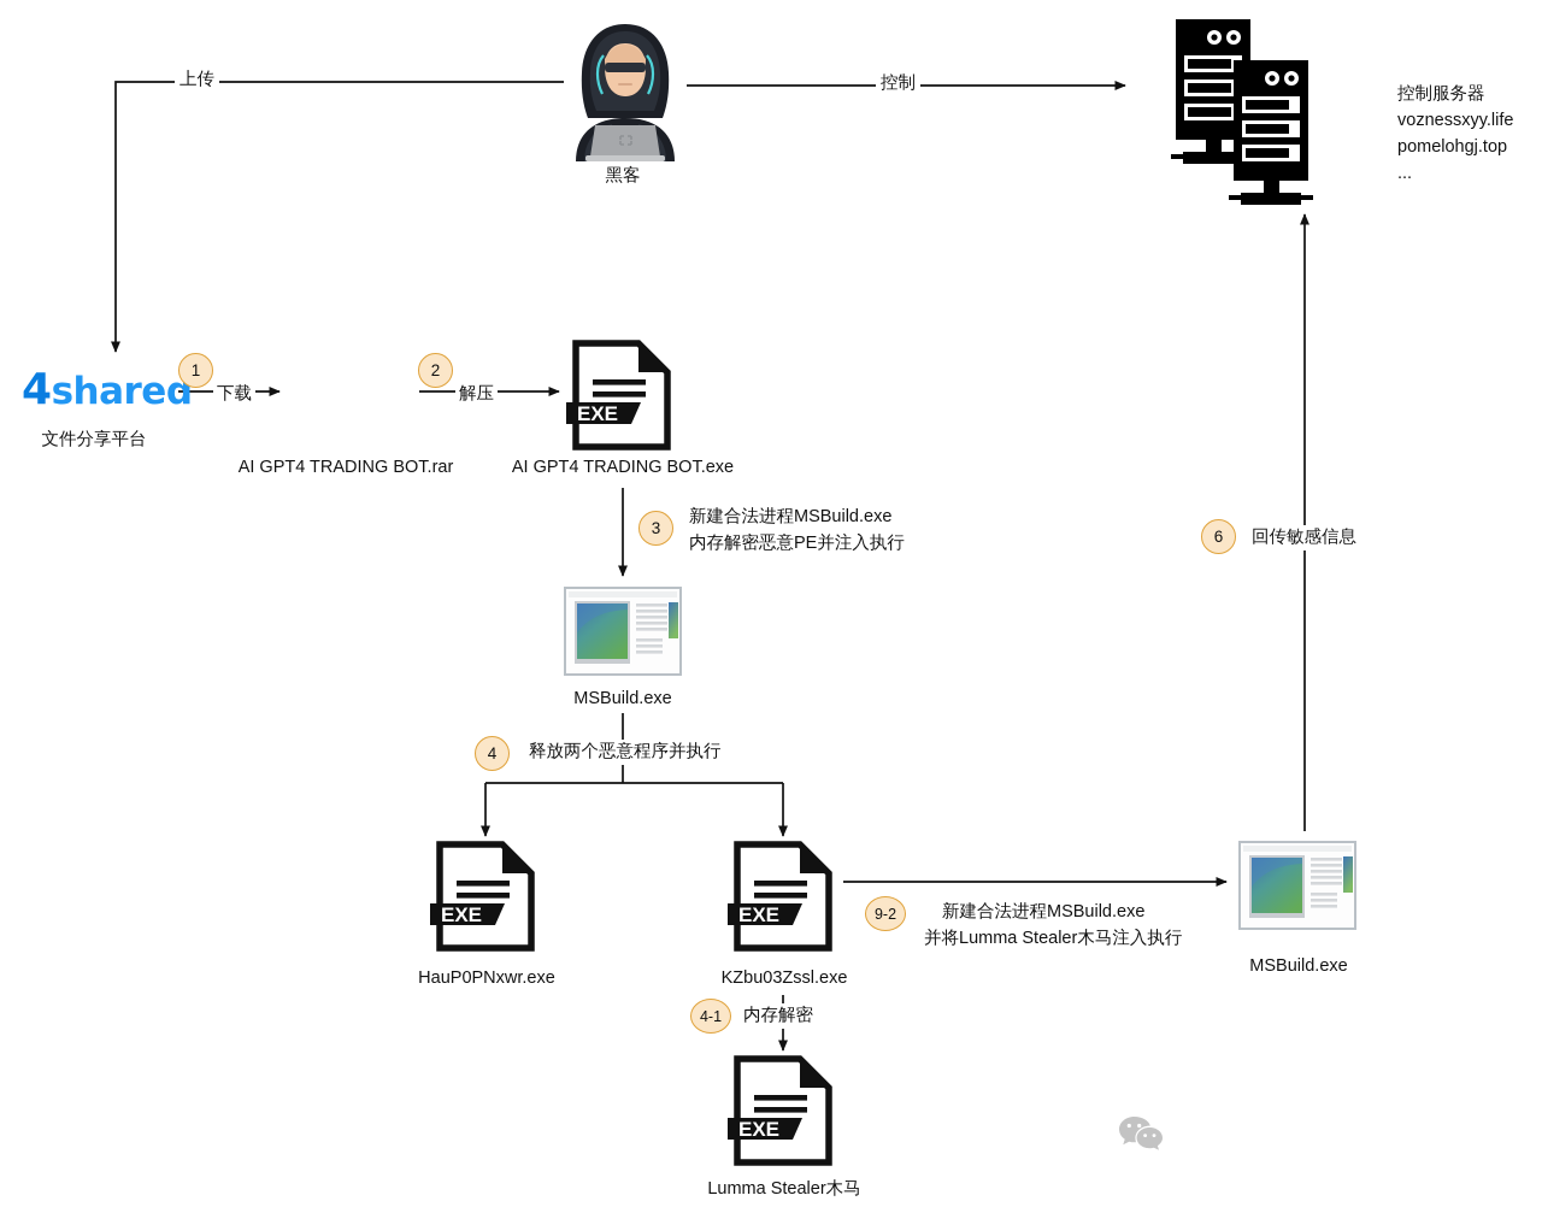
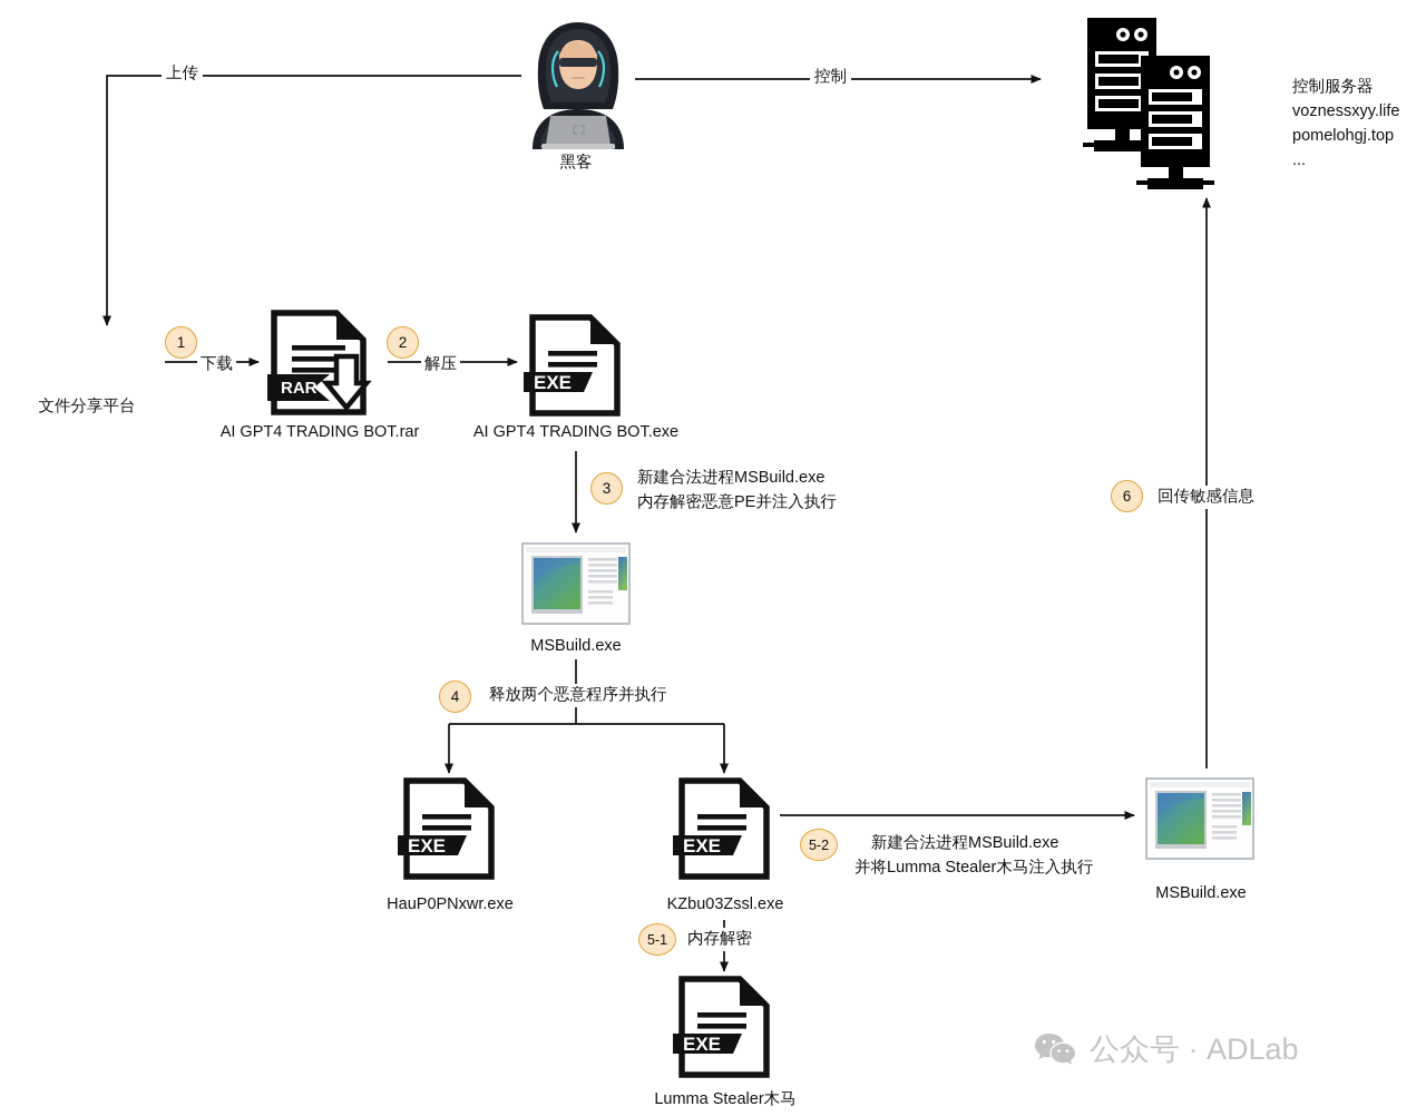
  黑客
  控制服务器
  voznessxyy.life
  pomelohgj.top
  ...
- 4shared
  文件分享平台
  上传
  控制
  1
  下载
+ RAR
  AI GPT4 TRADING BOT.rar
  2
  解压
  EXE
  AI GPT4 TRADING BOT.exe
  3
  新建合法进程MSBuild.exe
  内存解密恶意PE并注入执行
  MSBuild.exe
  4
  释放两个恶意程序并执行
  EXE
  HauP0PNxwr.exe
  EXE
  KZbu03Zssl.exe
- 4-1
+ 5-1
  内存解密
- 9-2
+ 5-2
  新建合法进程MSBuild.exe
  并将Lumma Stealer木马注入执行
  EXE
  Lumma Stealer木马
  MSBuild.exe
  6
  回传敏感信息
+ 公众号 · ADLab
